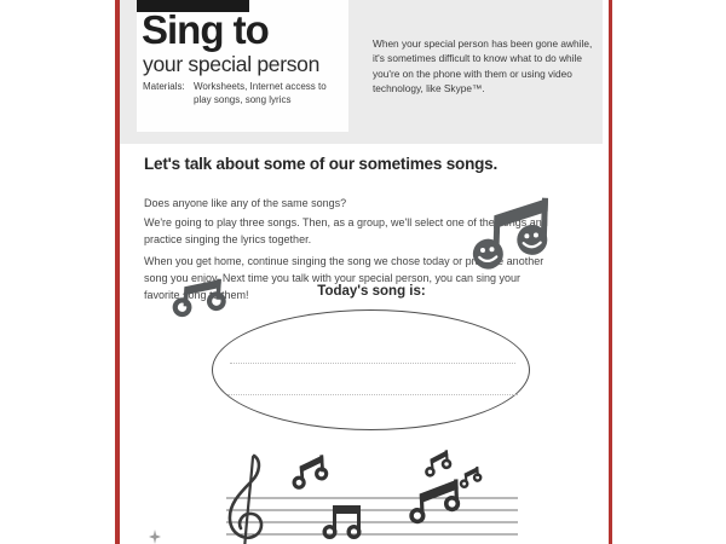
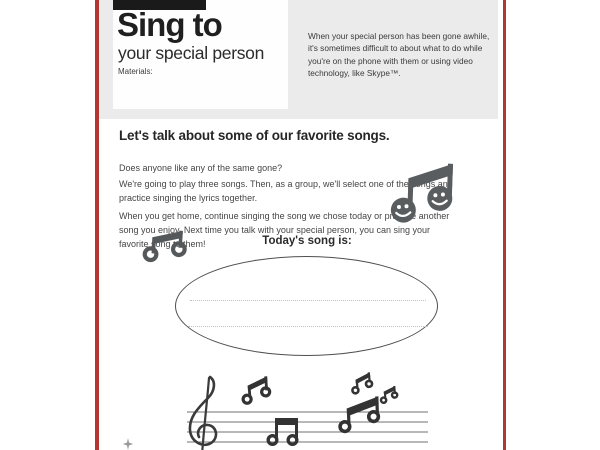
  Sing to
  your special person
  Materials:
- Worksheets, Internet access to play songs, song lyrics
- When your special person has been gone awhile, it's sometimes difficult to know what to do while you're on the phone with them or using video technology, like Skype™.
+ When your special person has been gone awhile, it's sometimes difficult to about what to do while you're on the phone with them or using video technology, like Skype™.
- Let's talk about some of our sometimes songs.
+ Let's talk about some of our favorite songs.
- Does anyone like any of the same songs?
+ Does anyone like any of the same gone?
  We're going to play three songs. Then, as a group, we'll select one of thegs an practice singing the lyrics together.
  When you get home, continue singing the song we chose today or pr another song you enjoy. Next time you talk with your special person, you can sing your favoriteonghem!
  Today's song is:
